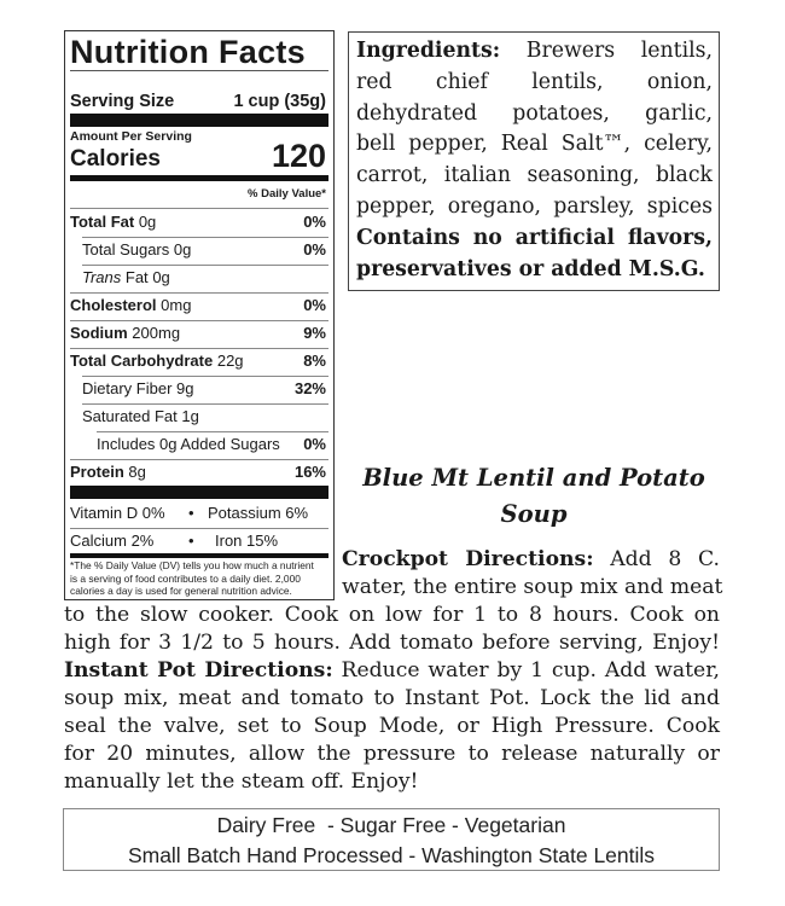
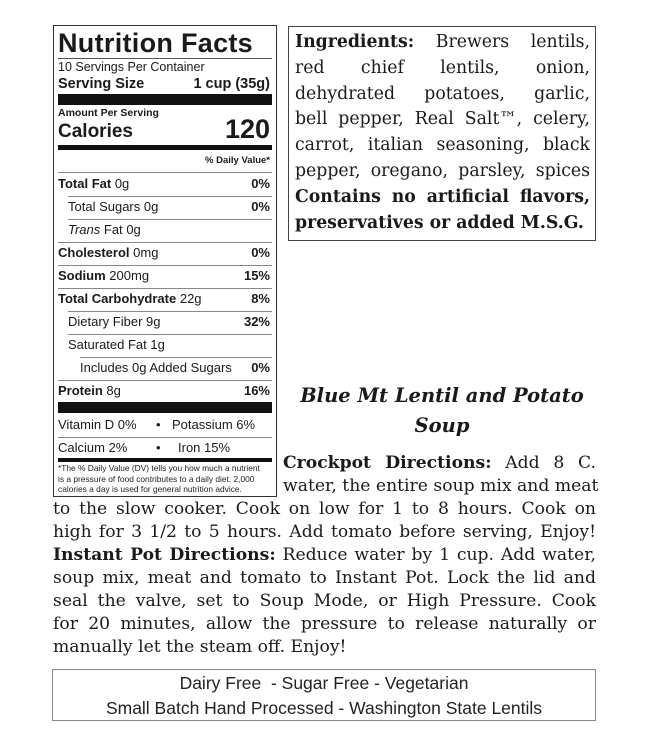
  Nutrition Facts
+ 10 Servings Per Container
  Serving Size
  1 cup (35g)
  Amount Per Serving
  Calories
  120
  % Daily Value*
  Total Fat 0g
  0%
  Total Sugars 0g
  0%
  Trans Fat 0g
  Cholesterol 0mg
  0%
  Sodium 200mg
- 9%
+ 15%
  Total Carbohydrate 22g
  8%
  Dietary Fiber 9g
  32%
  Saturated Fat 1g
  Includes 0g Added Sugars
  0%
  Protein 8g
  16%
  Vitamin D 0%
  •
  Potassium 6%
  Calcium 2%
  •
  Iron 15%
  *The % Daily Value (DV) tells you how much a nutrient
- is a serving of food contributes to a daily diet. 2,000
+ is a pressure of food contributes to a daily diet. 2,000
  calories a day is used for general nutrition advice.
  Ingredients: Brewers lentils,
  red chief lentils, onion,
  dehydrated potatoes, garlic,
  bell pepper, Real Salt™, celery,
  carrot, italian seasoning, black
  pepper, oregano, parsley, spices
  Contains no artificial flavors,
  preservatives or added M.S.G.
  Blue Mt Lentil and Potato
  Soup
  Crockpot Directions: Add 8 C.
  water, the entire soup mix and meat
  to the slow cooker. Cook on low for 1 to 8 hours. Cook on
  high for 3 1/2 to 5 hours. Add tomato before serving, Enjoy!
  Instant Pot Directions: Reduce water by 1 cup. Add water,
  soup mix, meat and tomato to Instant Pot. Lock the lid and
  seal the valve, set to Soup Mode, or High Pressure. Cook
  for 20 minutes, allow the pressure to release naturally or
  manually let the steam off. Enjoy!
  Dairy Free - Sugar Free - Vegetarian
  Small Batch Hand Processed - Washington State Lentils
